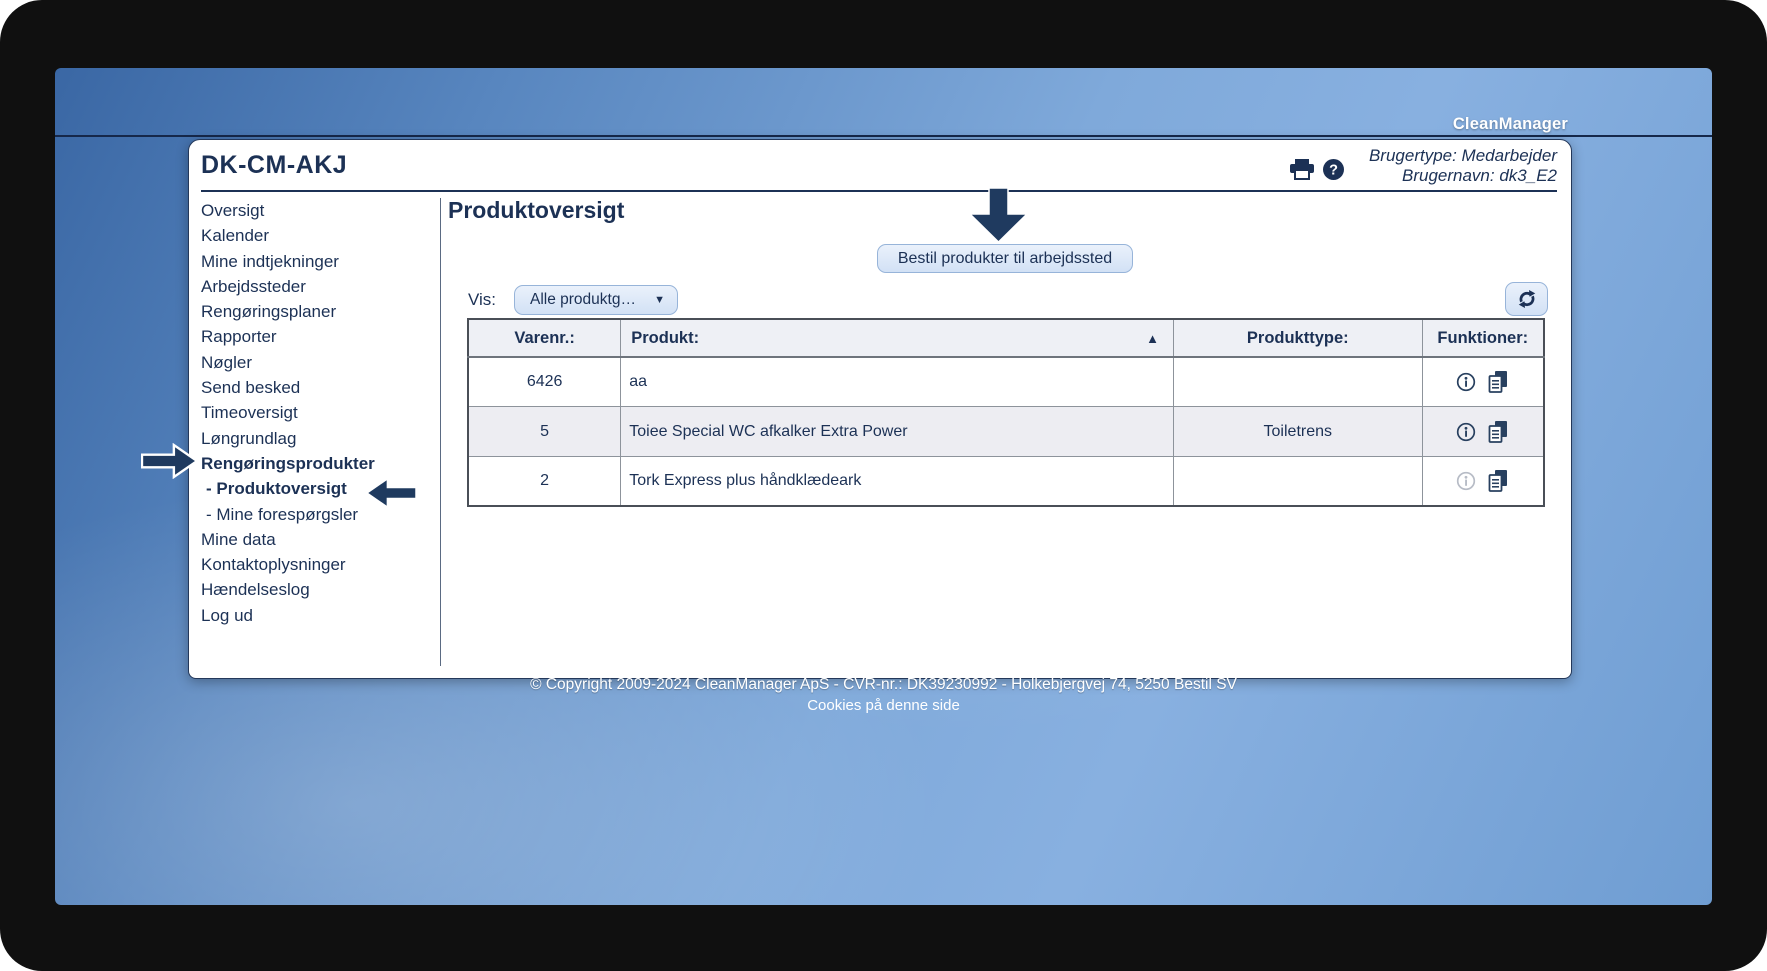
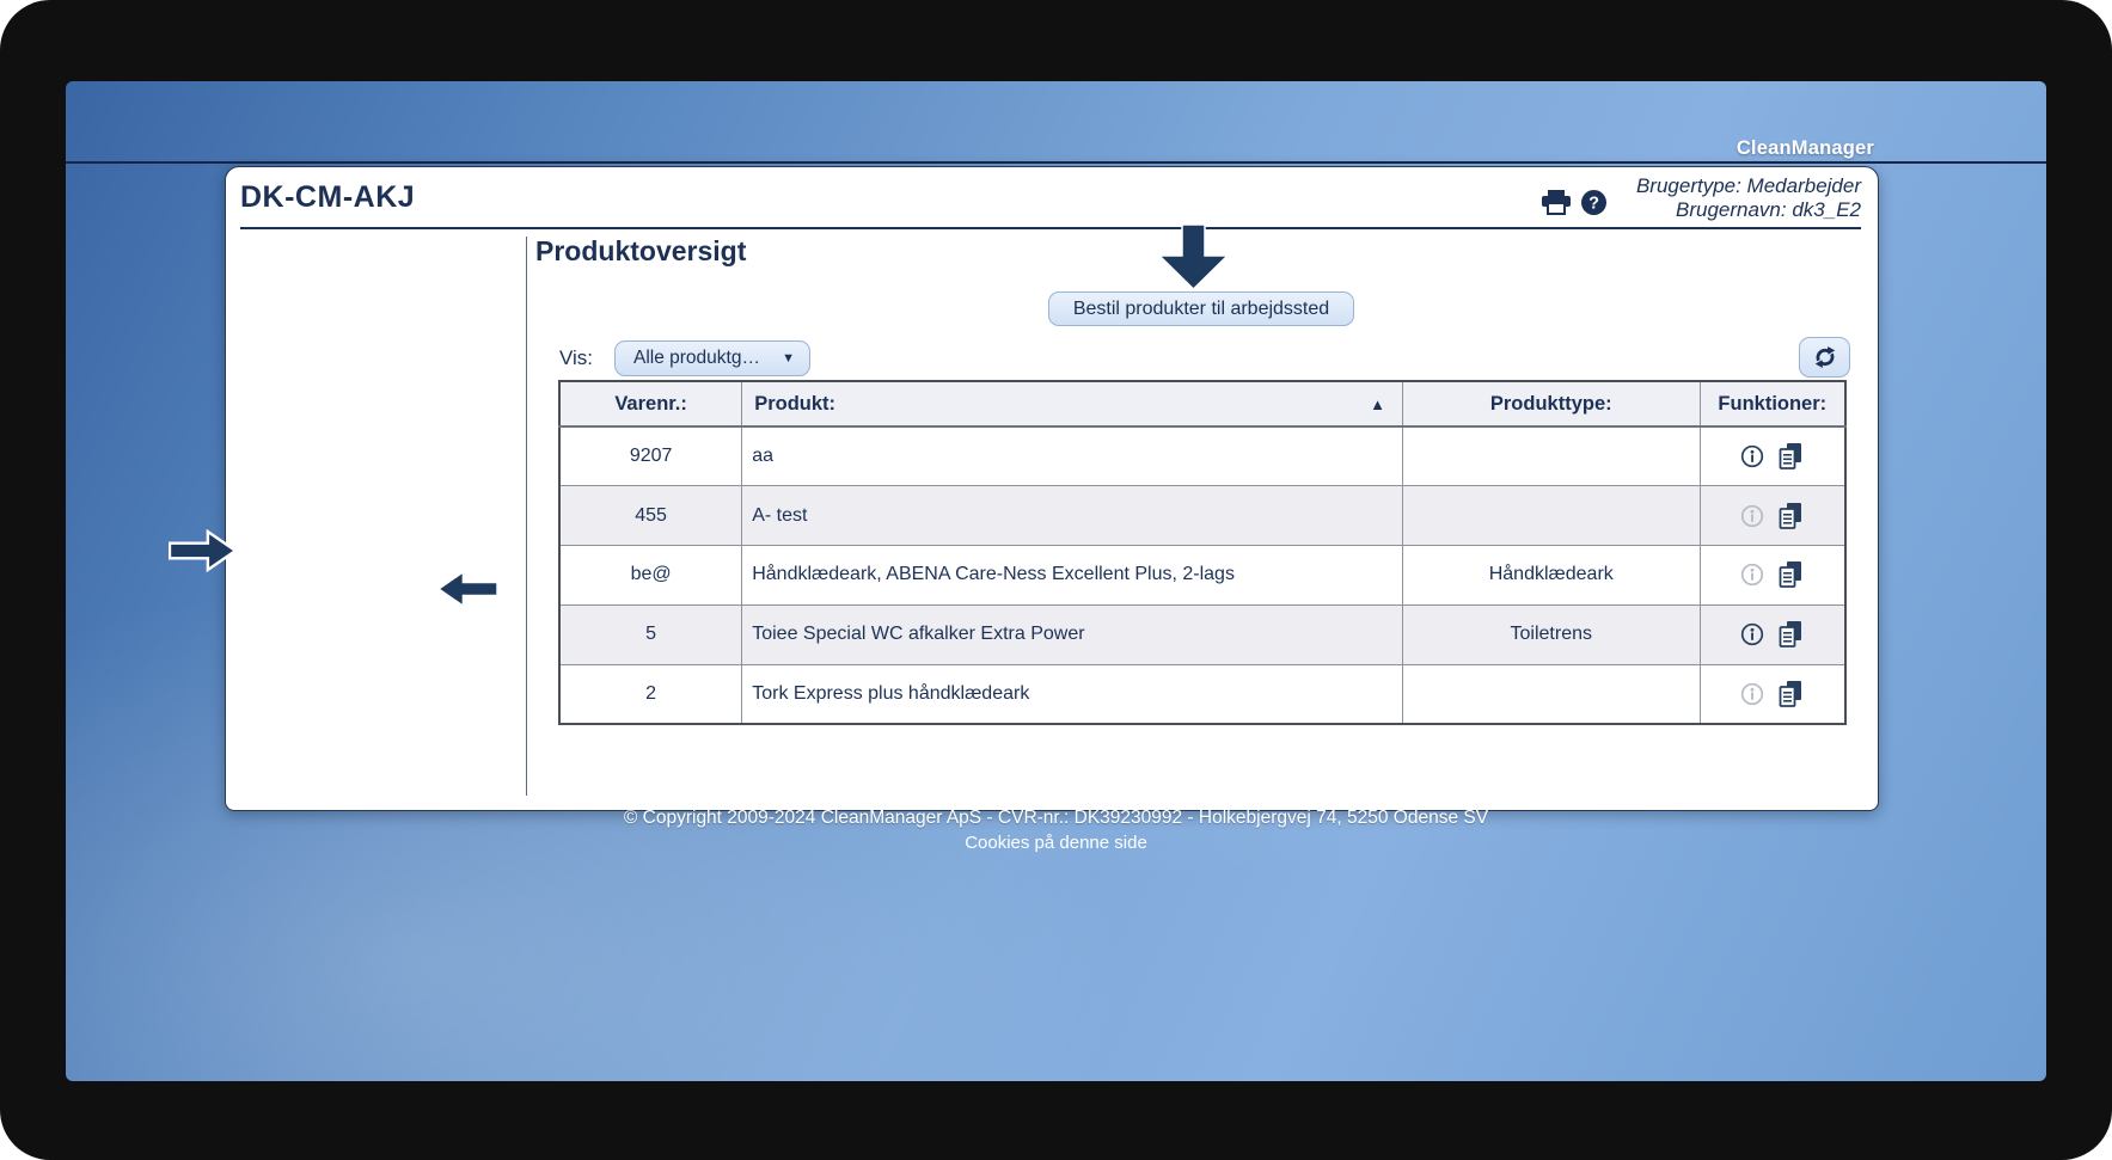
  CleanManager
  DK-CM-AKJ
  ?
  Brugertype: Medarbejder
  Brugernavn: dk3_E2
- Oversigt
- Kalender
- Mine indtjekninger
- Arbejdssteder
- Rengøringsplaner
- Rapporter
- Nøgler
- Send besked
- Timeoversigt
- Løngrundlag
- Rengøringsprodukter
- - Produktoversigt
- - Mine forespørgsler
- Mine data
- Kontaktoplysninger
- Hændelseslog
- Log ud
  Produktoversigt
  Bestil produkter til arbejdssted
  Vis:
  Alle produktg…
  ▼
  Varenr.:	Produkt: ▲	Produkttype:	Funktioner:
- 6426	aa
+ 9207	aa
+ 455	A- test
+ be@	Håndklædeark, ABENA Care-Ness Excellent Plus, 2-lags	Håndklædeark
  5	Toiee Special WC afkalker Extra Power	Toiletrens
  2	Tork Express plus håndklædeark
- © Copyright 2009-2024 CleanManager ApS - CVR-nr.: DK39230992 - Holkebjergvej 74, 5250 Bestil SV
+ © Copyright 2009-2024 CleanManager ApS - CVR-nr.: DK39230992 - Holkebjergvej 74, 5250 Odense SV
  Cookies på denne side
